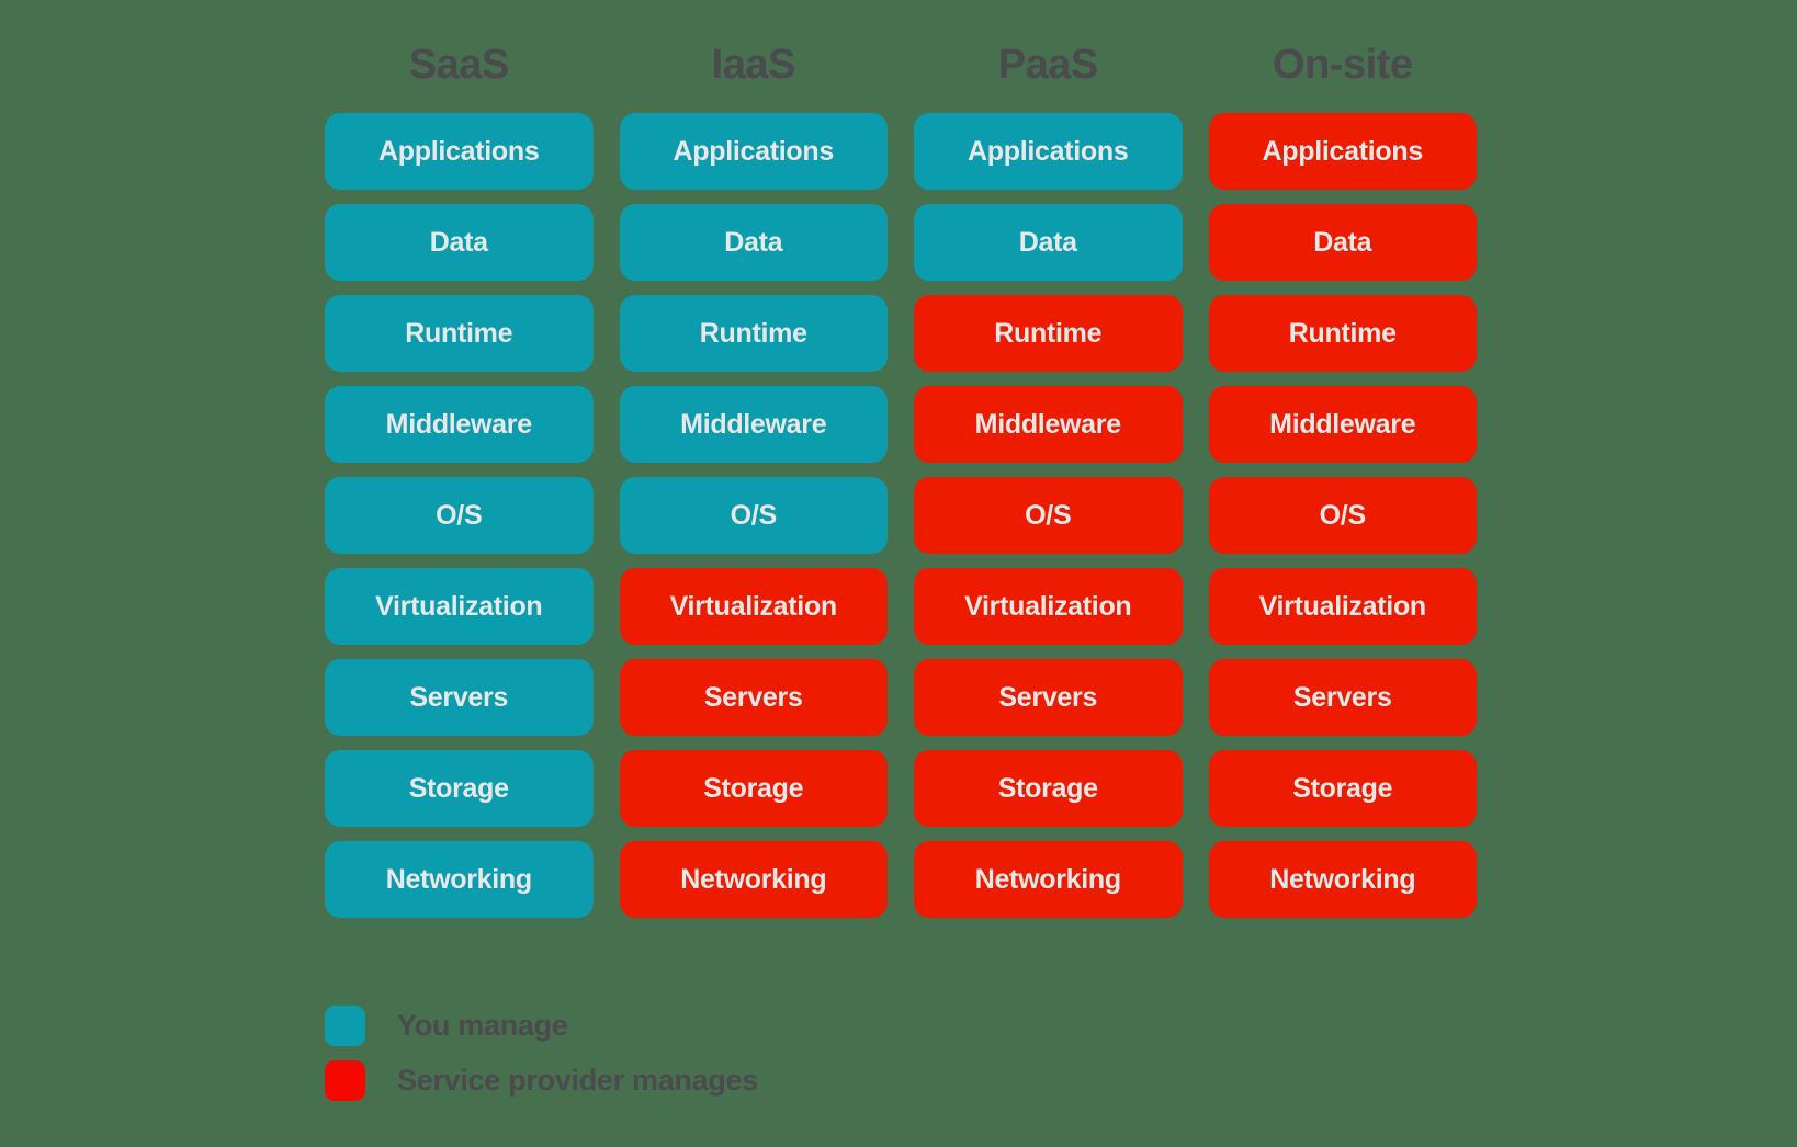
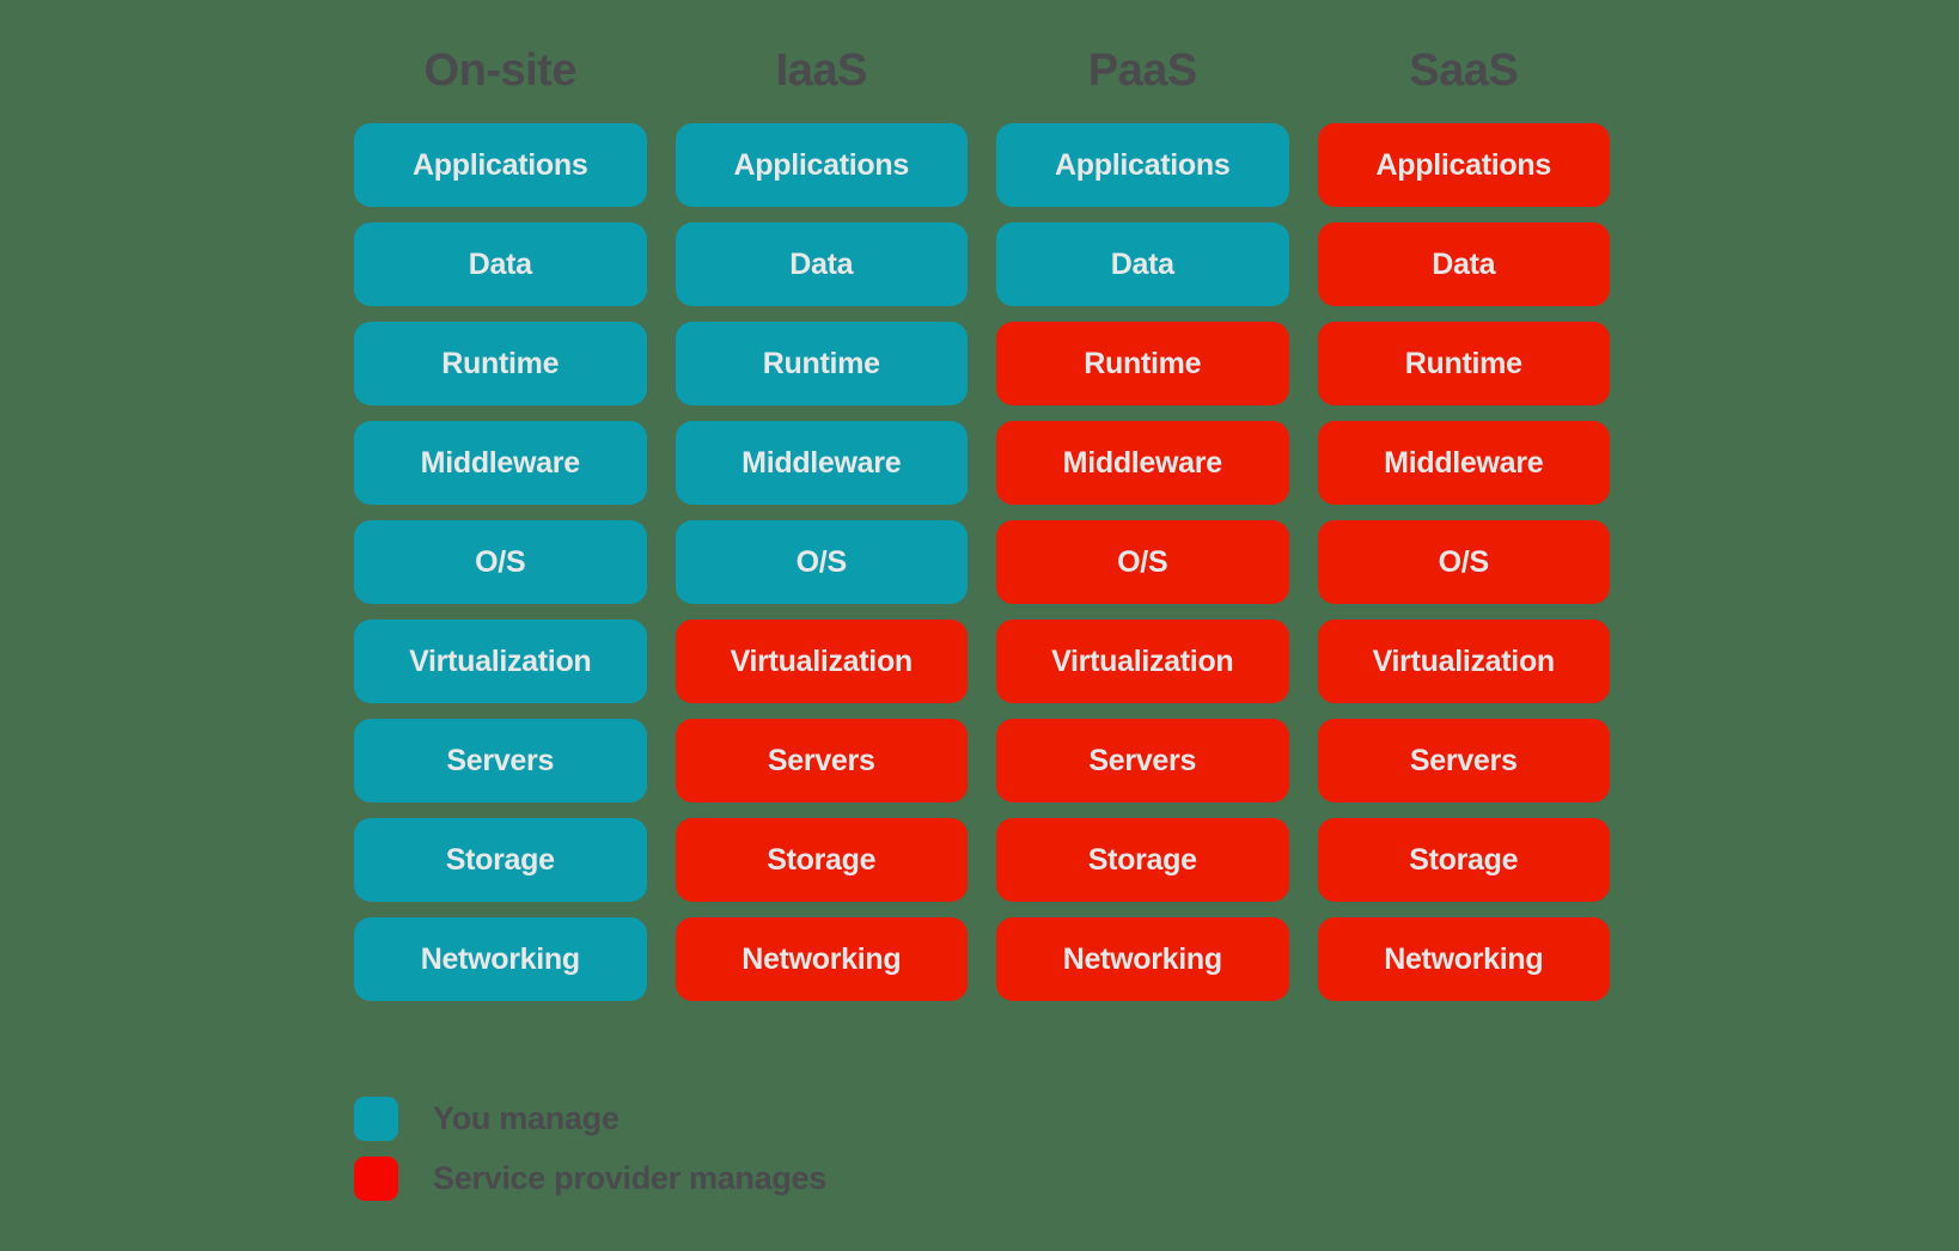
- SaaS
+ On-site
  IaaS
  PaaS
- On-site
+ SaaS
  Applications
  Applications
  Applications
  Applications
  Data
  Data
  Data
  Data
  Runtime
  Runtime
  Runtime
  Runtime
  Middleware
  Middleware
  Middleware
  Middleware
  O/S
  O/S
  O/S
  O/S
  Virtualization
  Virtualization
  Virtualization
  Virtualization
  Servers
  Servers
  Servers
  Servers
  Storage
  Storage
  Storage
  Storage
  Networking
  Networking
  Networking
  Networking
  You manage
  Service provider manages
